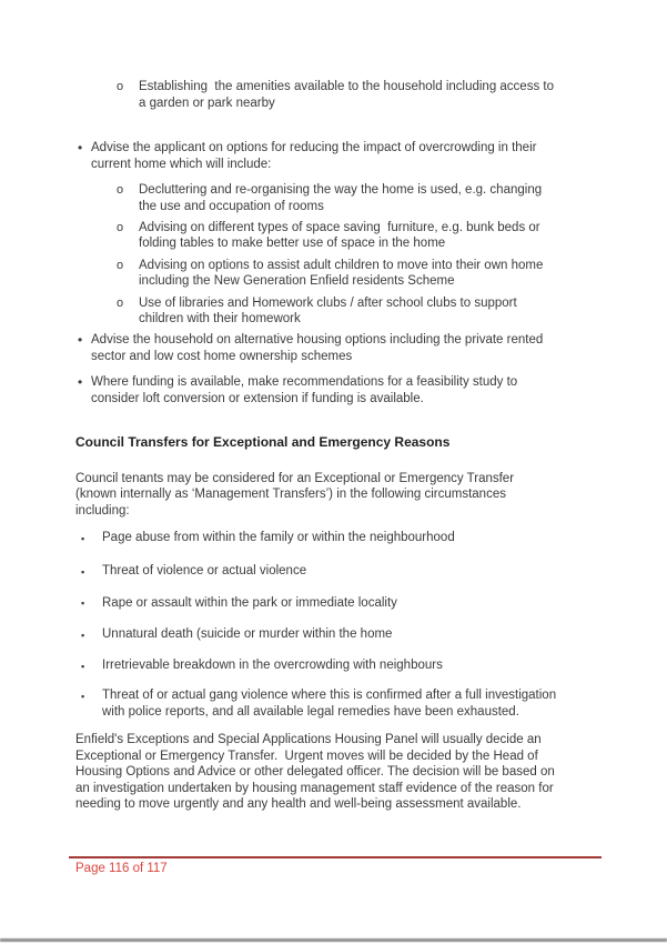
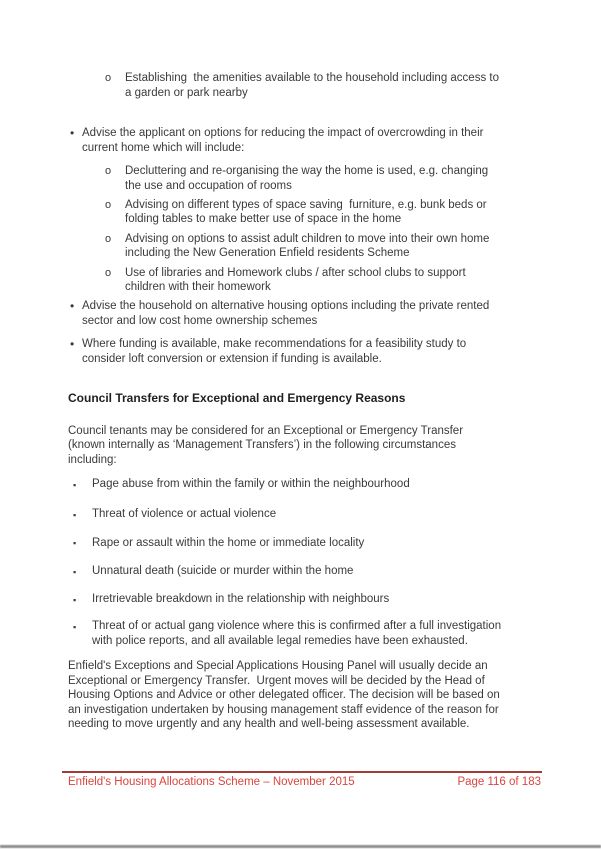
  o
  Establishing the amenities available to the household including access to
  a garden or park nearby
  •
  Advise the applicant on options for reducing the impact of overcrowding in their
  current home which will include:
  o
  Decluttering and re-organising the way the home is used, e.g. changing
  the use and occupation of rooms
  o
  Advising on different types of space saving furniture, e.g. bunk beds or
  folding tables to make better use of space in the home
  o
  Advising on options to assist adult children to move into their own home
  including the New Generation Enfield residents Scheme
  o
  Use of libraries and Homework clubs / after school clubs to support
  children with their homework
  •
  Advise the household on alternative housing options including the private rented
  sector and low cost home ownership schemes
  •
  Where funding is available, make recommendations for a feasibility study to
  consider loft conversion or extension if funding is available.
  Council Transfers for Exceptional and Emergency Reasons
  Council tenants may be considered for an Exceptional or Emergency Transfer
  (known internally as ‘Management Transfers’) in the following circumstances
  including:
  ▪
  Page abuse from within the family or within the neighbourhood
  ▪
  Threat of violence or actual violence
  ▪
- Rape or assault within the park or immediate locality
+ Rape or assault within the home or immediate locality
  ▪
  Unnatural death (suicide or murder within the home
  ▪
- Irretrievable breakdown in the overcrowding with neighbours
+ Irretrievable breakdown in the relationship with neighbours
  ▪
  Threat of or actual gang violence where this is confirmed after a full investigation
  with police reports, and all available legal remedies have been exhausted.
  Enfield's Exceptions and Special Applications Housing Panel will usually decide an
  Exceptional or Emergency Transfer. Urgent moves will be decided by the Head of
  Housing Options and Advice or other delegated officer. The decision will be based on
  an investigation undertaken by housing management staff evidence of the reason for
  needing to move urgently and any health and well-being assessment available.
+ Enfield's Housing Allocations Scheme – November 2015
- Page 116 of 117
+ Page 116 of 183
